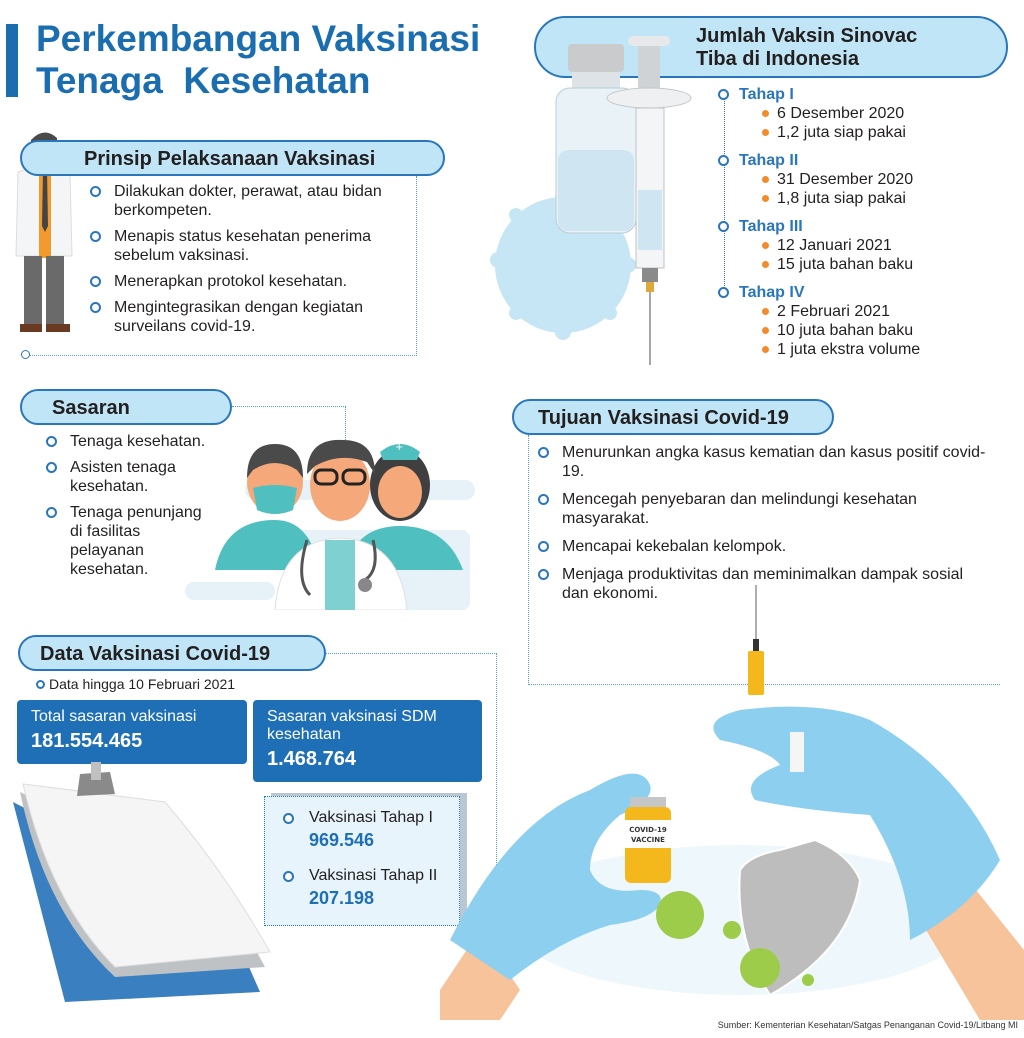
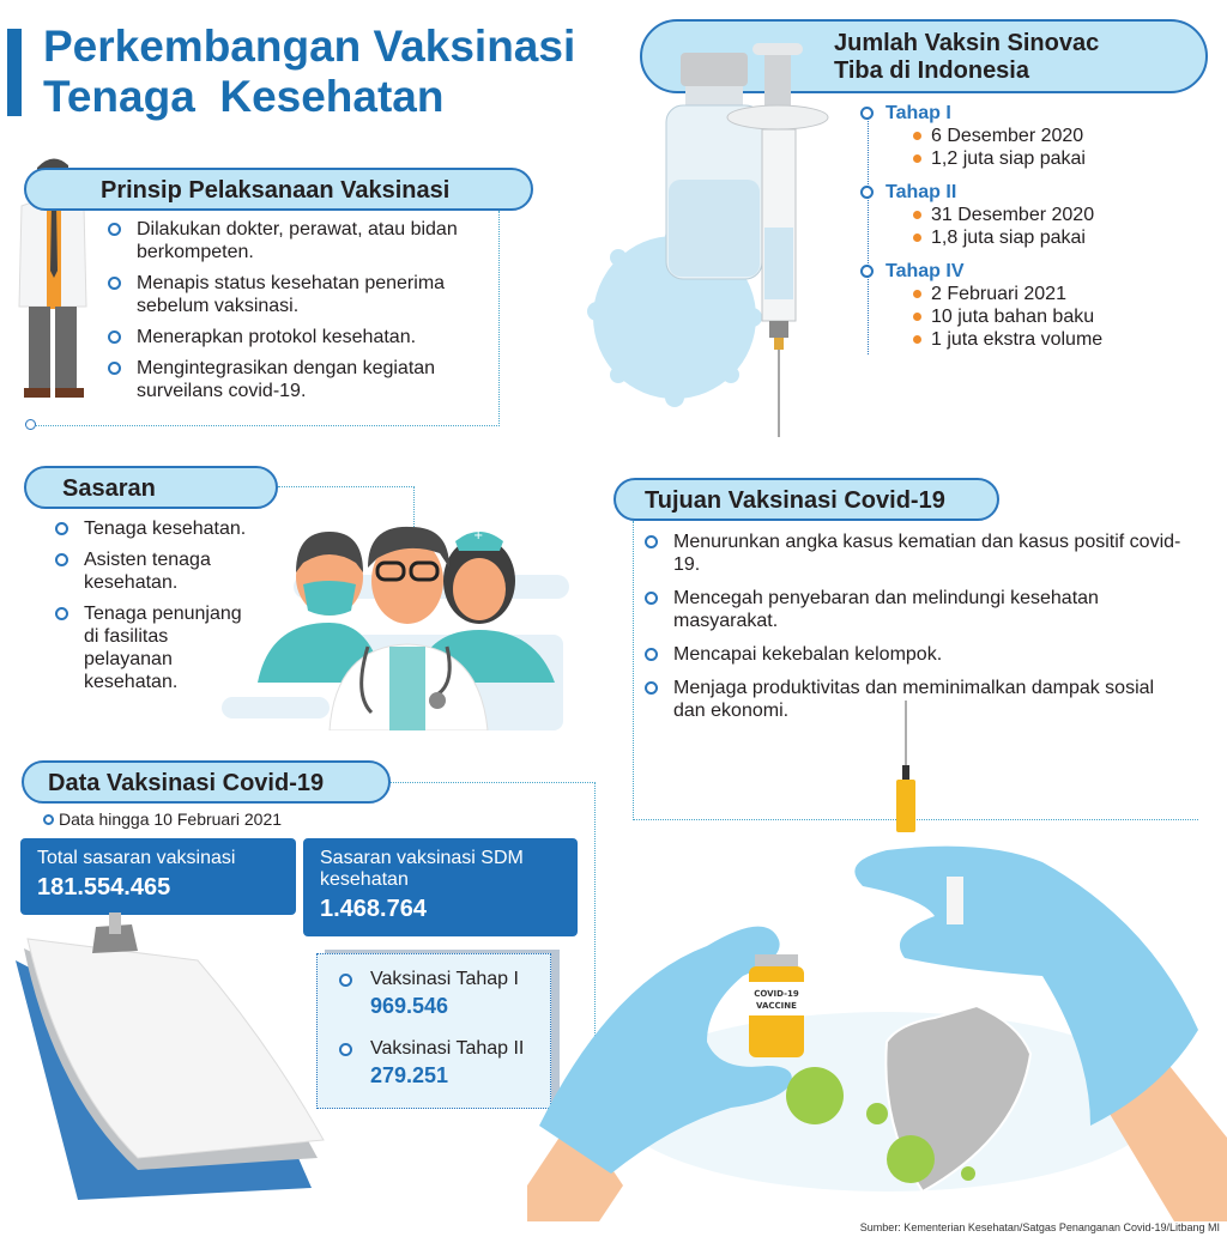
  Perkembangan Vaksinasi
  Tenaga Kesehatan
  Prinsip Pelaksanaan Vaksinasi
  Dilakukan dokter, perawat, atau bidan berkompeten.
  Menapis status kesehatan penerima sebelum vaksinasi.
  Menerapkan protokol kesehatan.
  Mengintegrasikan dengan kegiatan surveilans covid-19.
  Jumlah Vaksin Sinovac
  Tiba di Indonesia
  Tahap I
  6 Desember 2020
  1,2 juta siap pakai
  Tahap II
  31 Desember 2020
  1,8 juta siap pakai
- Tahap III
- 12 Januari 2021
- 15 juta bahan baku
  Tahap IV
  2 Februari 2021
  10 juta bahan baku
  1 juta ekstra volume
  Sasaran
  Tenaga kesehatan.
  Asisten tenaga kesehatan.
  Tenaga penunjang di fasilitas pelayanan kesehatan.
  +
  Tujuan Vaksinasi Covid-19
  Menurunkan angka kasus kematian dan kasus positif covid-19.
  Mencegah penyebaran dan melindungi kesehatan masyarakat.
  Mencapai kekebalan kelompok.
  Menjaga produktivitas dan meminimalkan dampak sosial dan ekonomi.
  Data Vaksinasi Covid-19
  Data hingga 10 Februari 2021
  Total sasaran vaksinasi
  181.554.465
  Sasaran vaksinasi SDM kesehatan
  1.468.764
  Vaksinasi Tahap I
  969.546
  Vaksinasi Tahap II
- 207.198
+ 279.251
  COVID-19
  VACCINE
  Sumber: Kementerian Kesehatan/Satgas Penanganan Covid-19/Litbang MI
